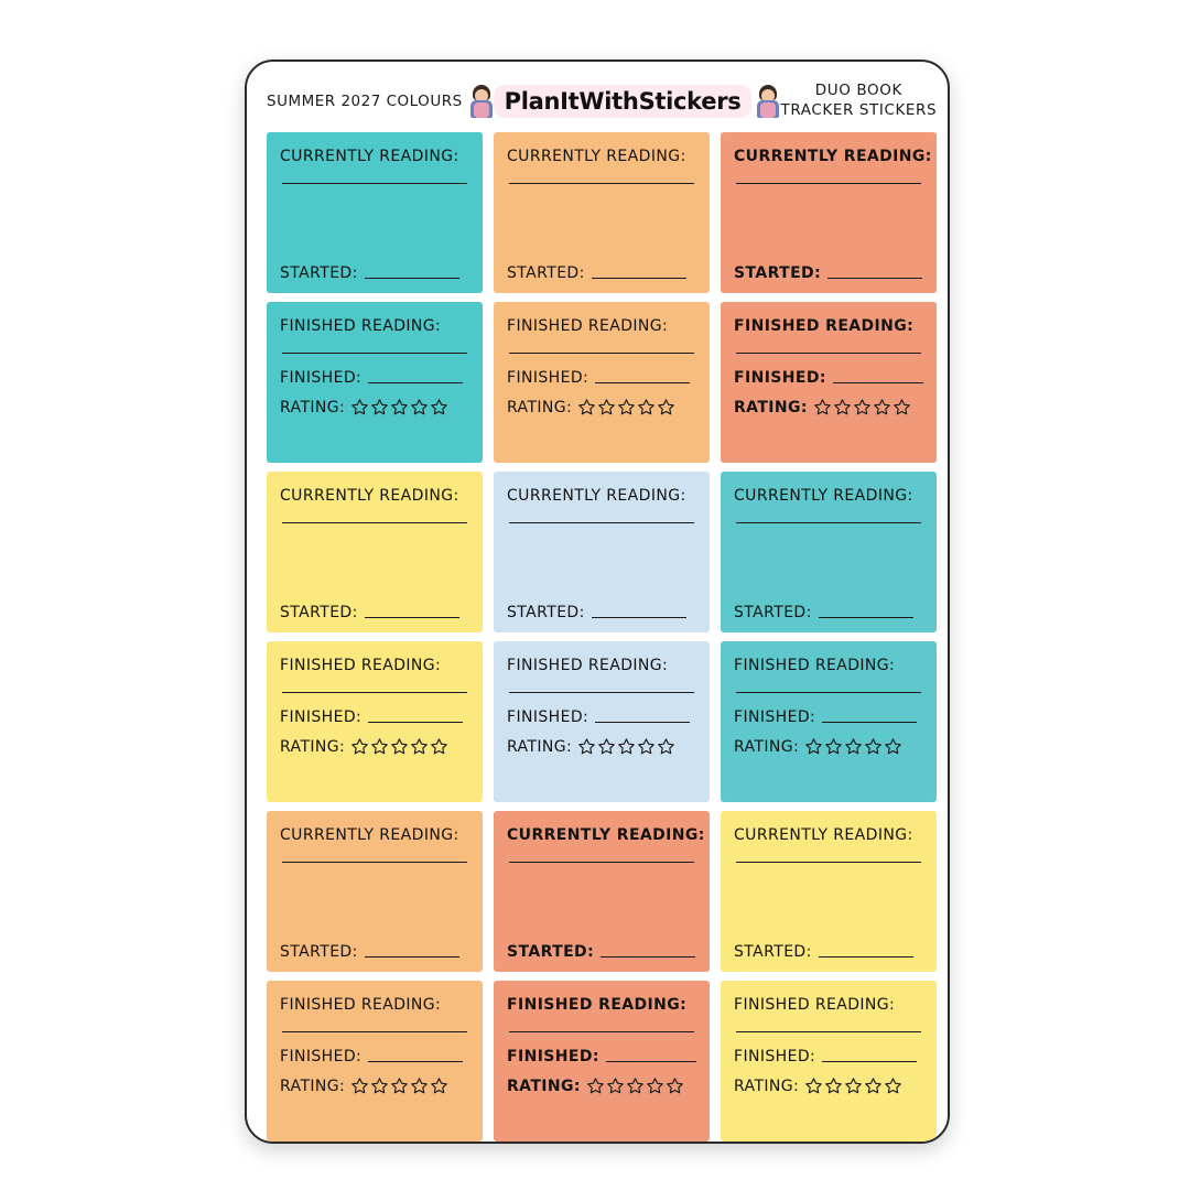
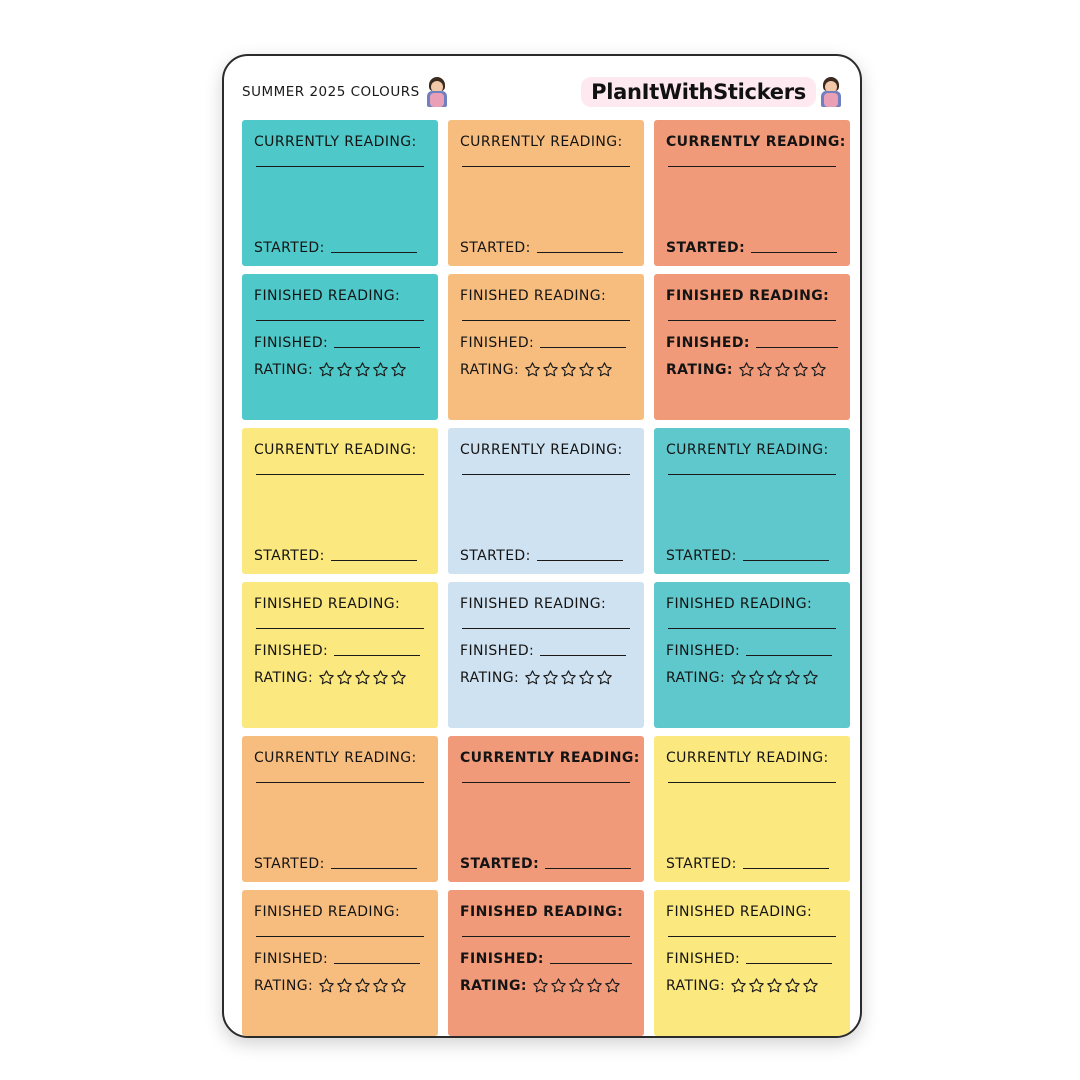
- SUMMER 2027 COLOURS
+ SUMMER 2025 COLOURS
  PlanItWithStickers
- DUO BOOK
- TRACKER STICKERS
  CURRENTLY READING:
  STARTED:
  CURRENTLY READING:
  STARTED:
  CURRENTLY READING:
  STARTED:
  FINISHED READING:
  FINISHED:
  RATING:
  FINISHED READING:
  FINISHED:
  RATING:
  FINISHED READING:
  FINISHED:
  RATING:
  CURRENTLY READING:
  STARTED:
  CURRENTLY READING:
  STARTED:
  CURRENTLY READING:
  STARTED:
  FINISHED READING:
  FINISHED:
  RATING:
  FINISHED READING:
  FINISHED:
  RATING:
  FINISHED READING:
  FINISHED:
  RATING:
  CURRENTLY READING:
  STARTED:
  CURRENTLY READING:
  STARTED:
  CURRENTLY READING:
  STARTED:
  FINISHED READING:
  FINISHED:
  RATING:
  FINISHED READING:
  FINISHED:
  RATING:
  FINISHED READING:
  FINISHED:
  RATING:
